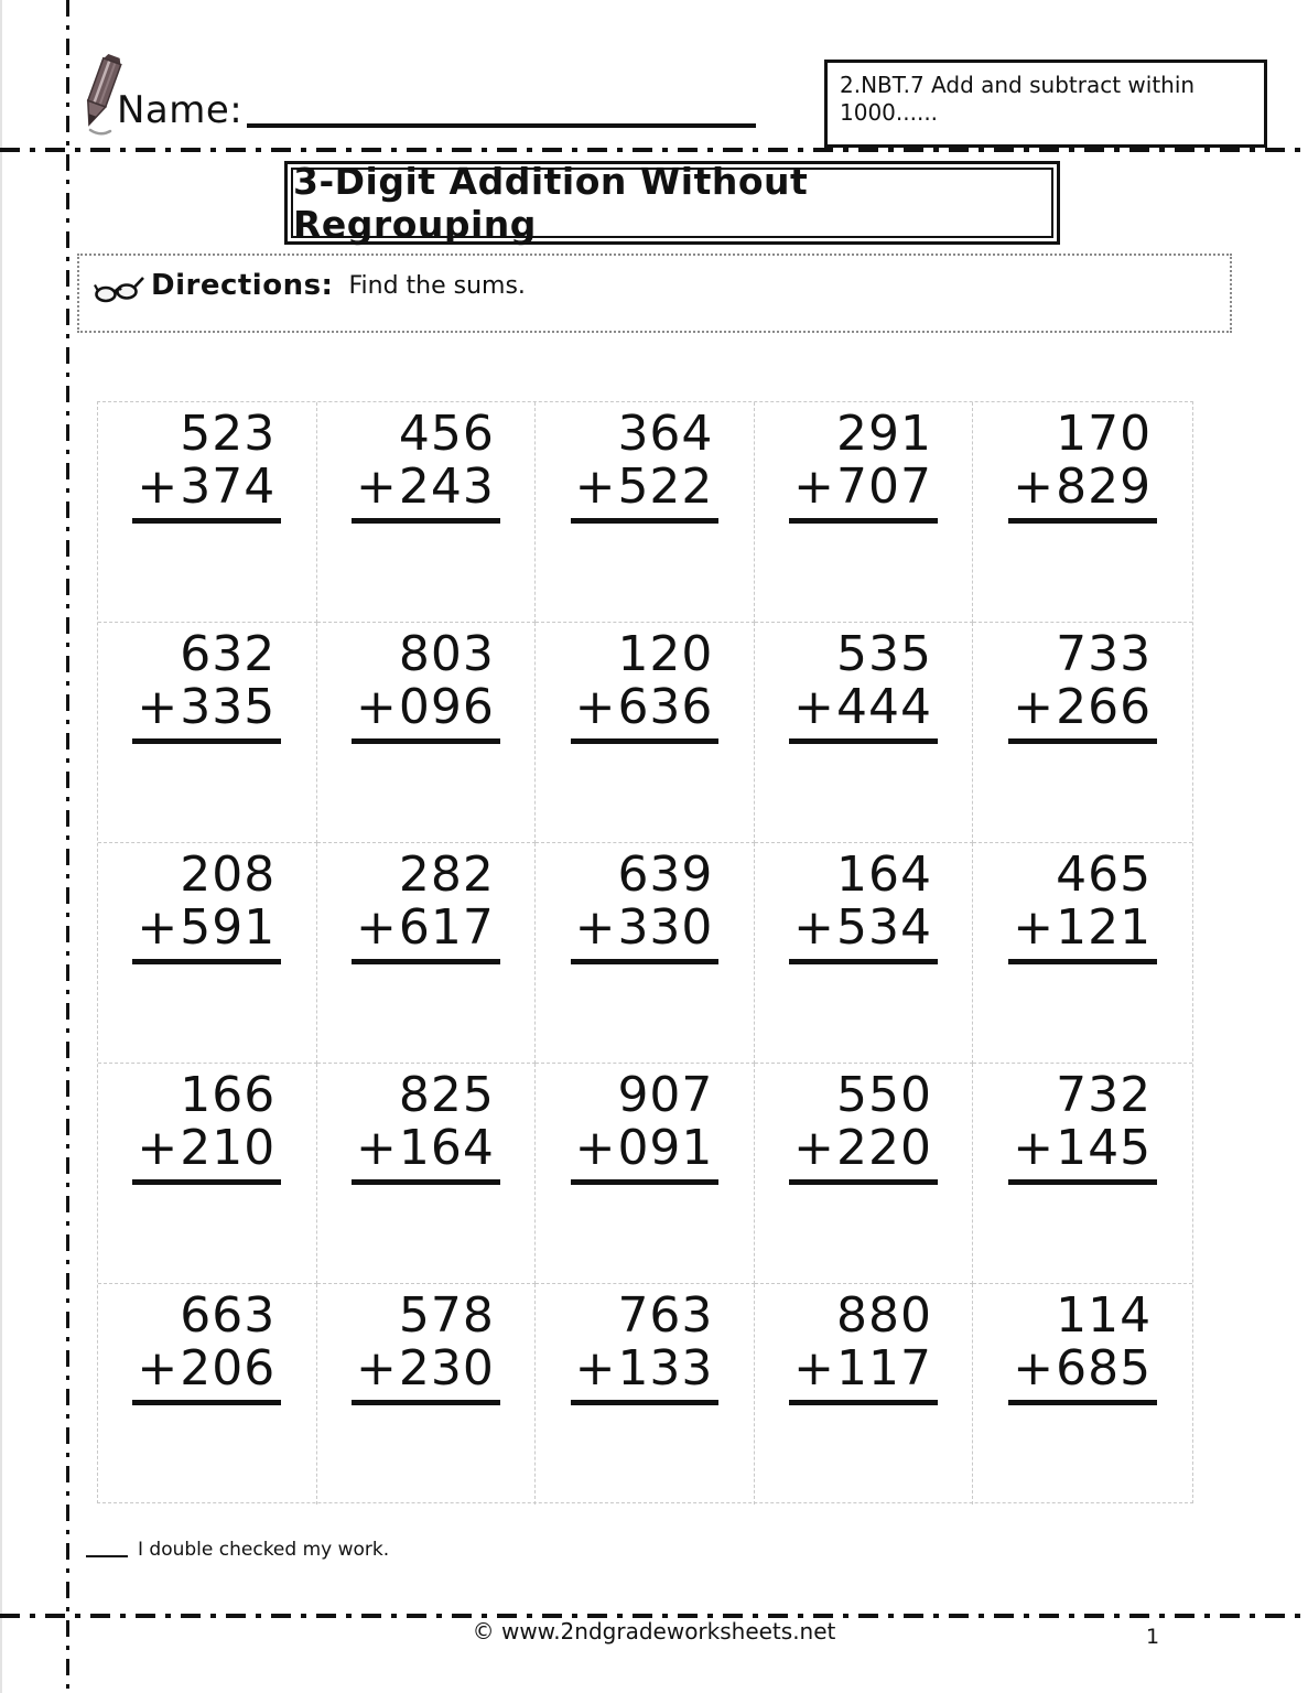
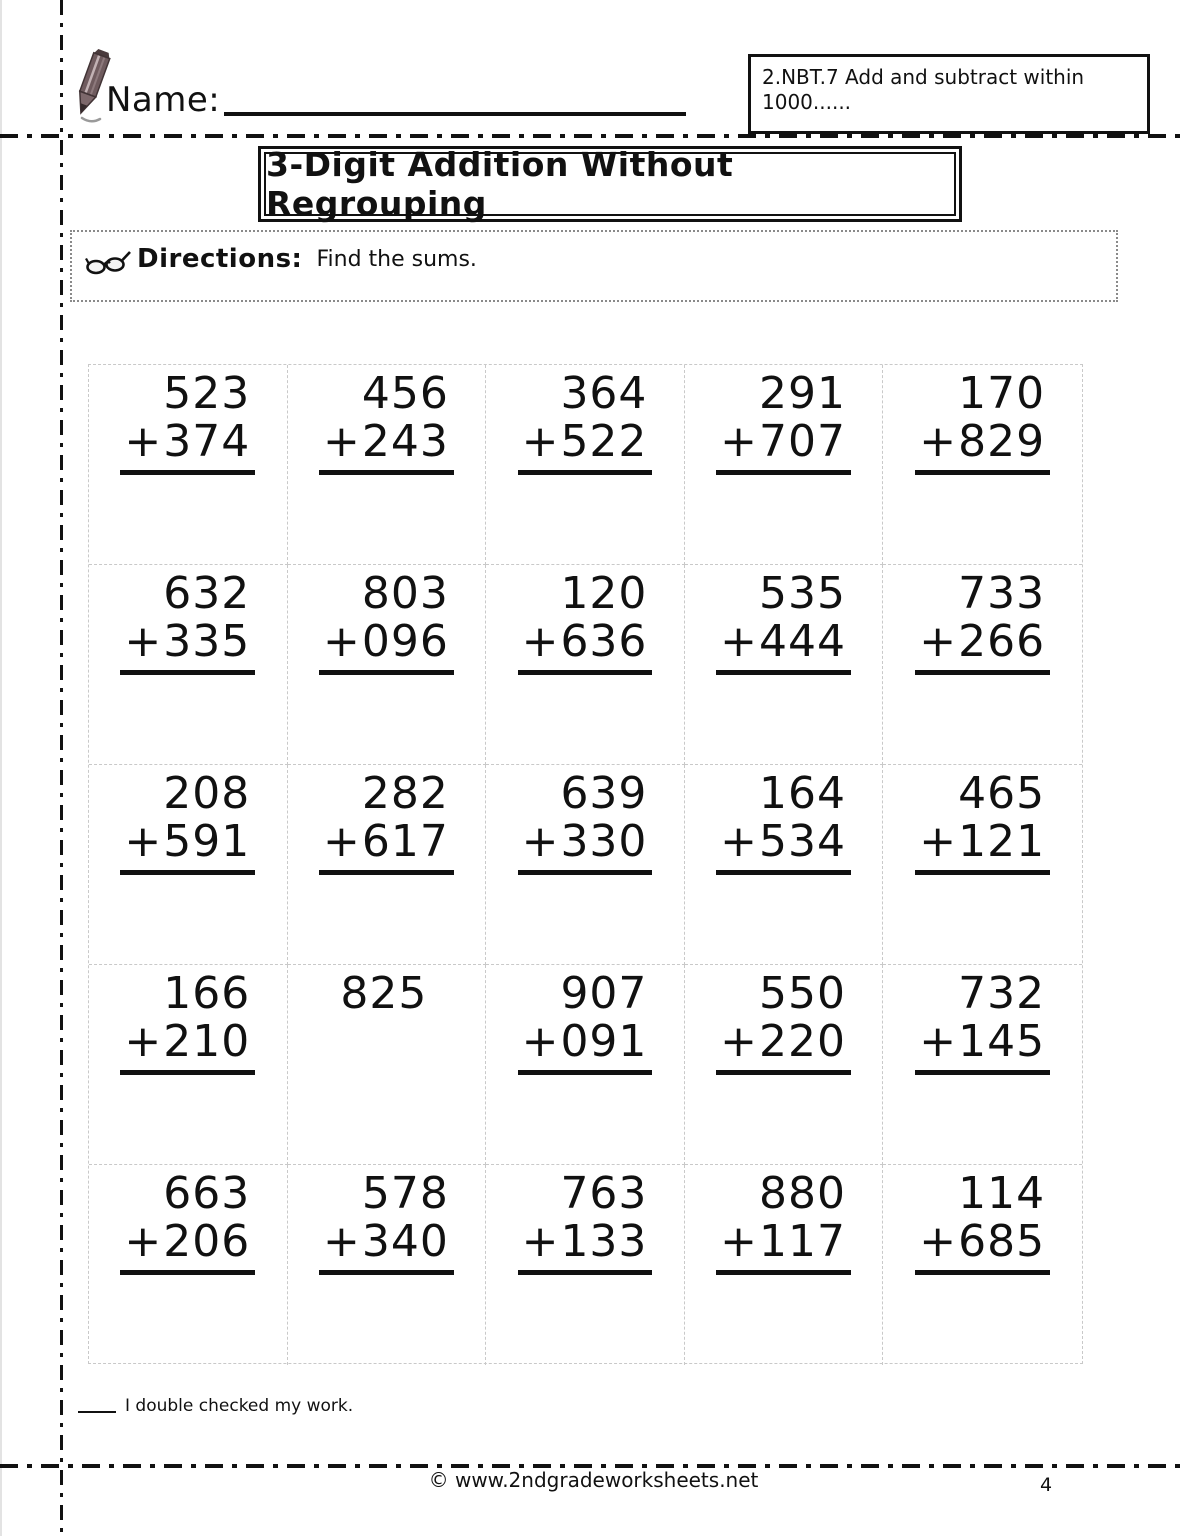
  Name:
  2.NBT.7 Add and subtract within 1000......
  3-Digit Addition Without Regrouping
  Directions:
  Find the sums.
  523
  +374
  456
  +243
  364
  +522
  291
  +707
  170
  +829
  632
  +335
  803
  +096
  120
  +636
  535
  +444
  733
  +266
  208
  +591
  282
  +617
  639
  +330
  164
  +534
  465
  +121
  166
  +210
  825
- +164
  907
  +091
  550
  +220
  732
  +145
  663
  +206
  578
- +230
+ +340
  763
  +133
  880
  +117
  114
  +685
  I double checked my work.
  © www.2ndgradeworksheets.net
- 1
+ 4
